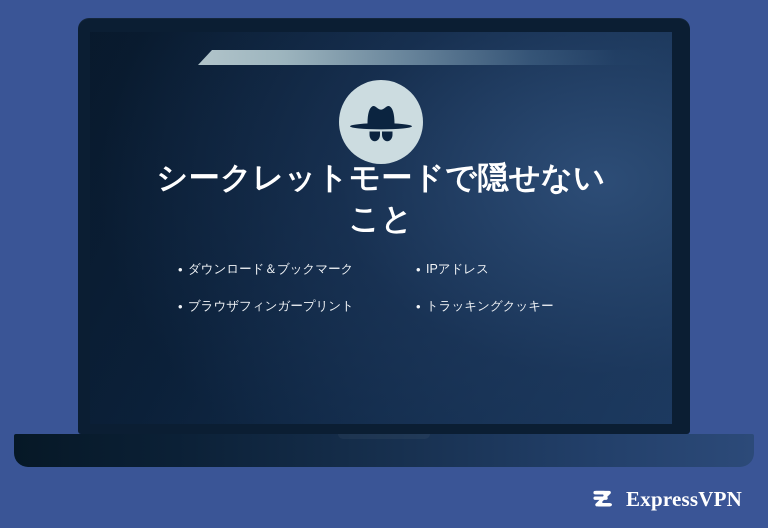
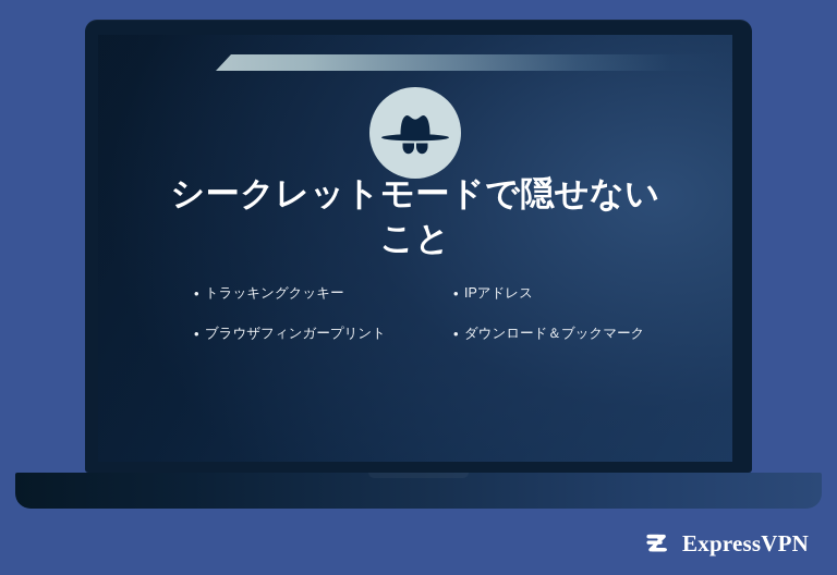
  シークレットモードで隠せないこと
  •
- ダウンロード＆ブックマーク
+ トラッキングクッキー
  •
  ブラウザフィンガープリント
  •
  IPアドレス
  •
- トラッキングクッキー
+ ダウンロード＆ブックマーク
  ExpressVPN
